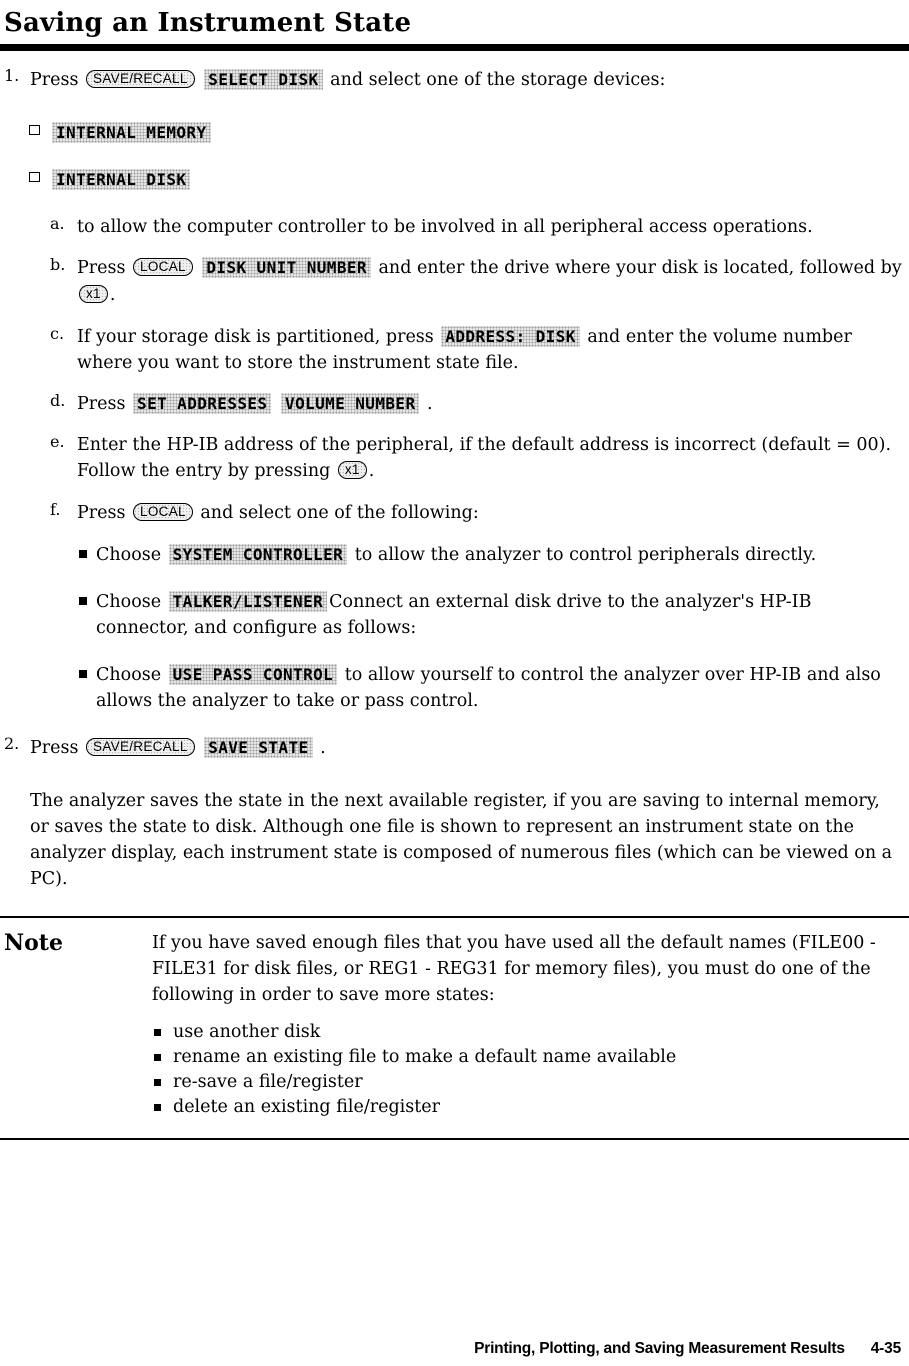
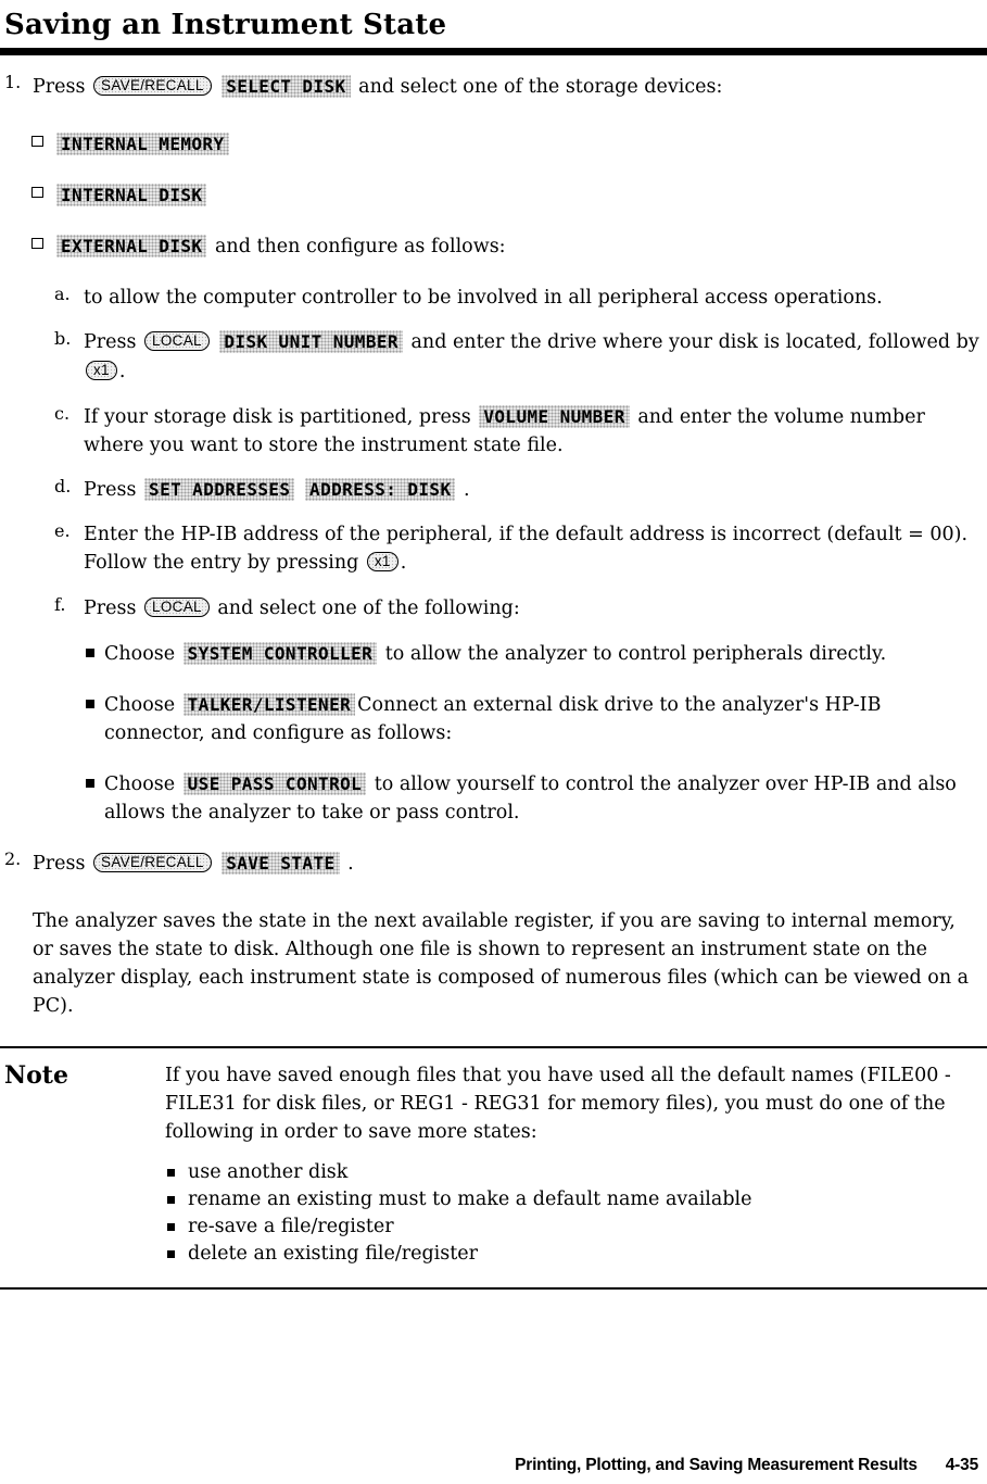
  Saving an Instrument State
  1.
  Press SAVE/RECALL SELECT DISK and select one of the storage devices:
  INTERNAL MEMORY
  INTERNAL DISK
+ EXTERNAL DISK and then configure as follows:
  a.
  to allow the computer controller to be involved in all peripheral access operations.
  b.
  Press LOCAL DISK UNIT NUMBER and enter the drive where your disk is located, followed by x1 .
  c.
- If your storage disk is partitioned, press ADDRESS: DISK and enter the volume number where you want to store the instrument state file.
+ If your storage disk is partitioned, press VOLUME NUMBER and enter the volume number where you want to store the instrument state file.
  d.
- Press SET ADDRESSES VOLUME NUMBER .
+ Press SET ADDRESSES ADDRESS: DISK .
  e.
  Enter the HP-IB address of the peripheral, if the default address is incorrect (default = 00). Follow the entry by pressing x1 .
  f.
  Press LOCAL and select one of the following:
  Choose SYSTEM CONTROLLER to allow the analyzer to control peripherals directly.
  Choose TALKER/LISTENER Connect an external disk drive to the analyzer's HP-IB connector, and configure as follows:
  Choose USE PASS CONTROL to allow yourself to control the analyzer over HP-IB and also allows the analyzer to take or pass control.
  2.
  Press SAVE/RECALL SAVE STATE .
  The analyzer saves the state in the next available register, if you are saving to internal memory, or saves the state to disk. Although one file is shown to represent an instrument state on the analyzer display, each instrument state is composed of numerous files (which can be viewed on a PC).
  Note
  If you have saved enough files that you have used all the default names (FILE00 - FILE31 for disk files, or REG1 - REG31 for memory files), you must do one of the following in order to save more states:
  use another disk
- rename an existing file to make a default name available
+ rename an existing must to make a default name available
  re-save a file/register
  delete an existing file/register
  Printing, Plotting, and Saving Measurement Results 4-35
